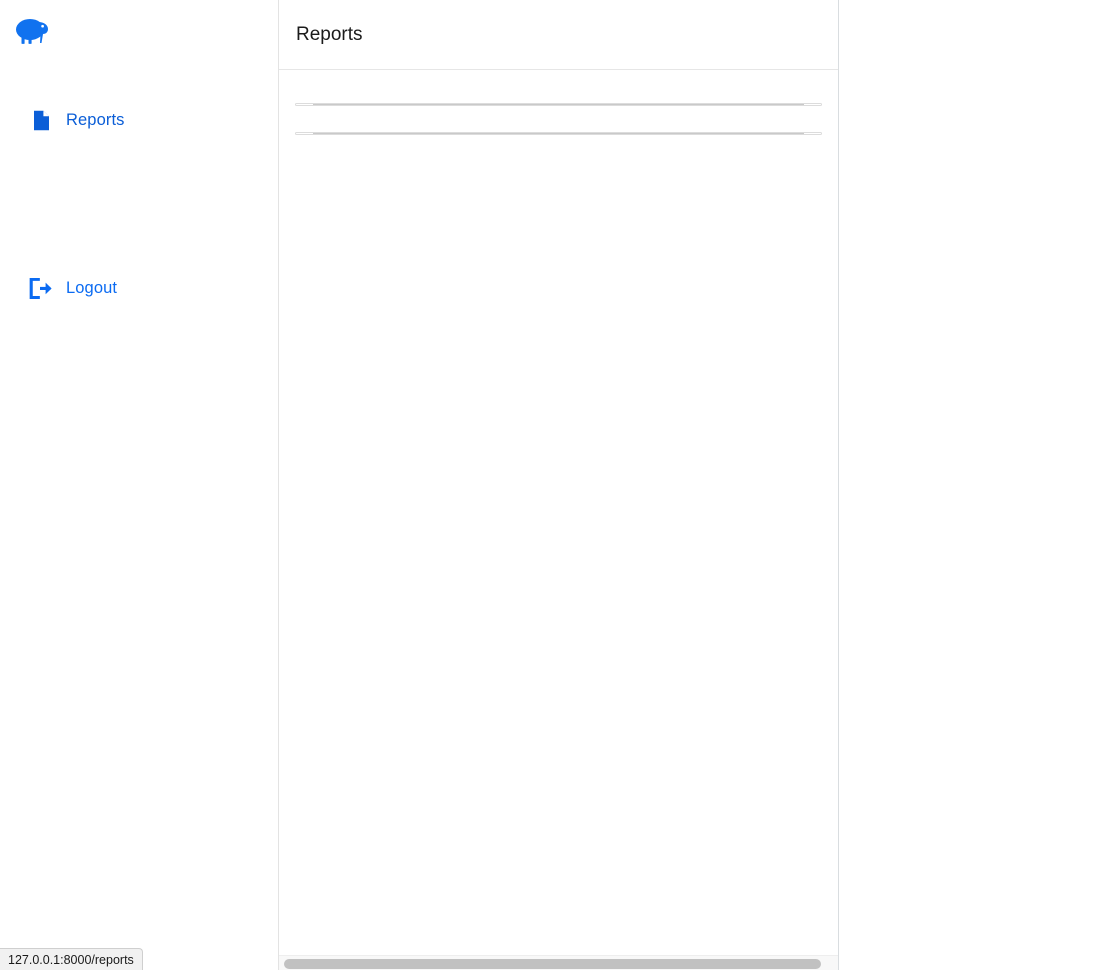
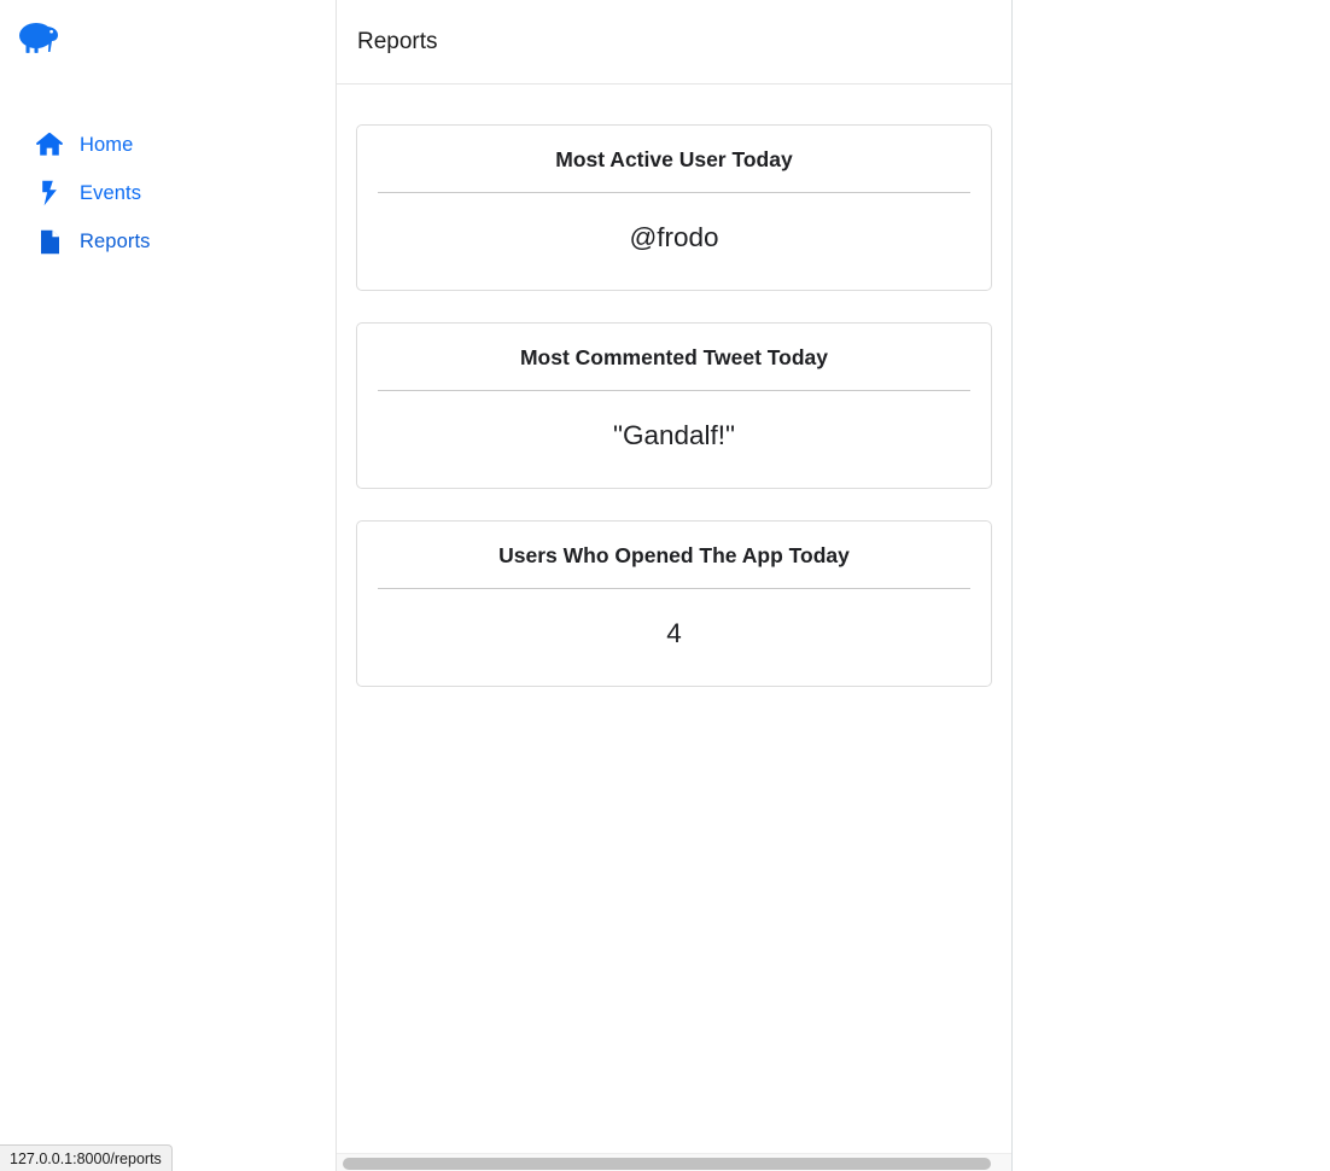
+ Home
+ Events
  Reports
- Logout
  Reports
+ Most Active User Today
+ @frodo
+ Most Commented Tweet Today
+ "Gandalf!"
+ Users Who Opened The App Today
+ 4
  127.0.0.1:8000/reports
